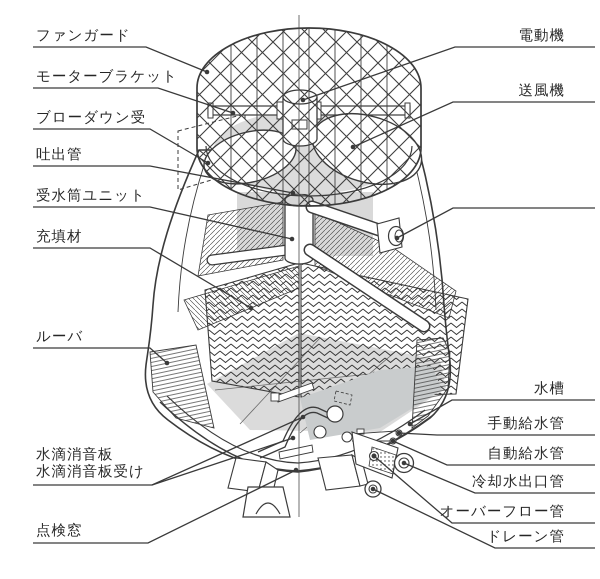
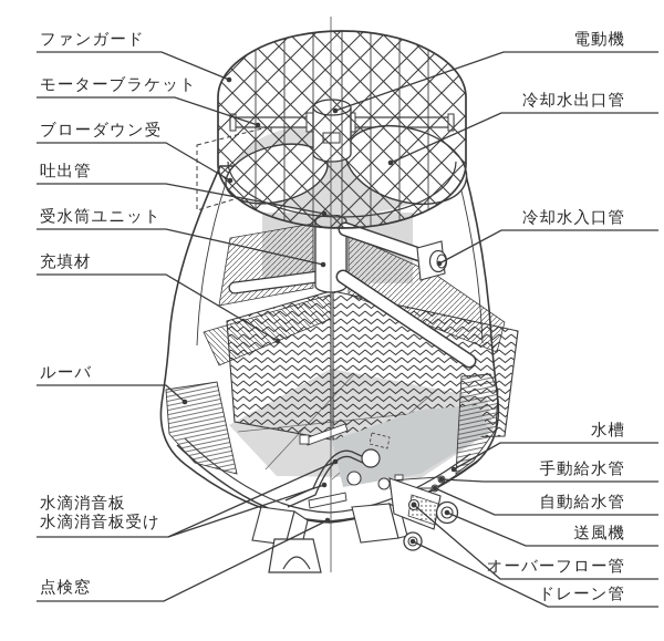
  ファンガード
  モーターブラケット
  ブローダウン受
  吐出管
  受水筒ユニット
  充填材
  ルーバ
  水滴消音板
  水滴消音板受け
  点検窓
  電動機
- 送風機
+ 冷却水出口管
+ 冷却水入口管
  水槽
  手動給水管
  自動給水管
- 冷却水出口管
+ 送風機
  オーバーフロー管
  ドレーン管
